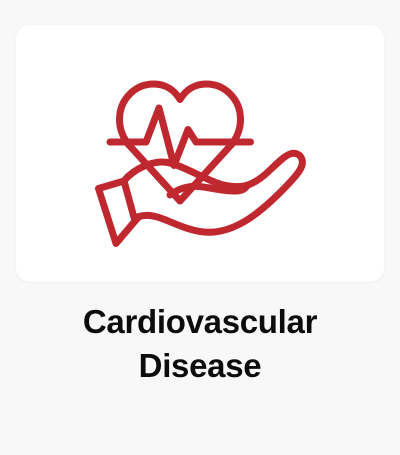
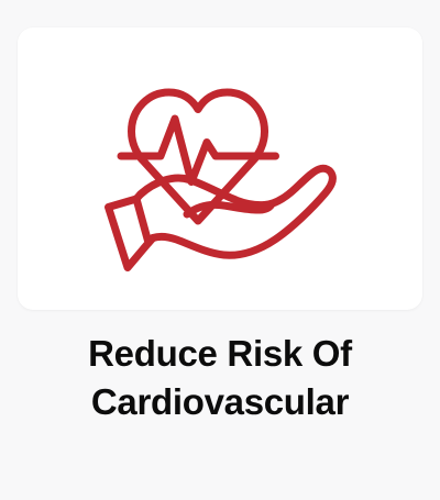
+ Reduce Risk Of
  Cardiovascular
- Disease
